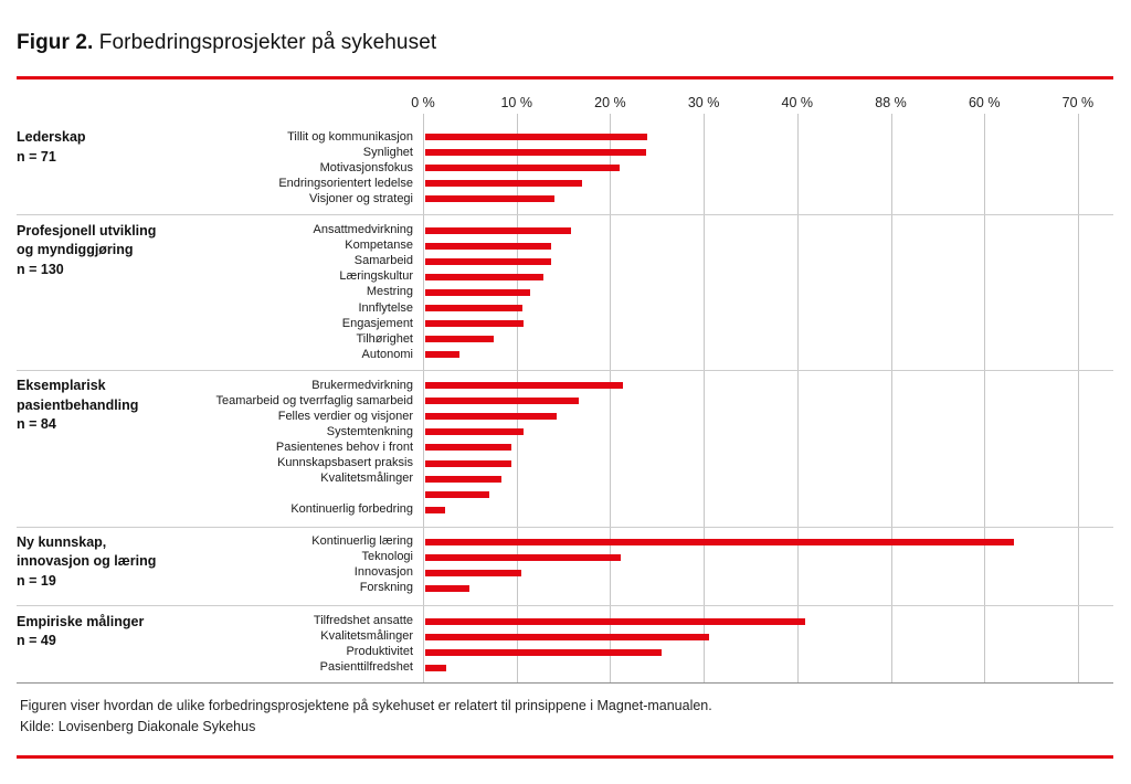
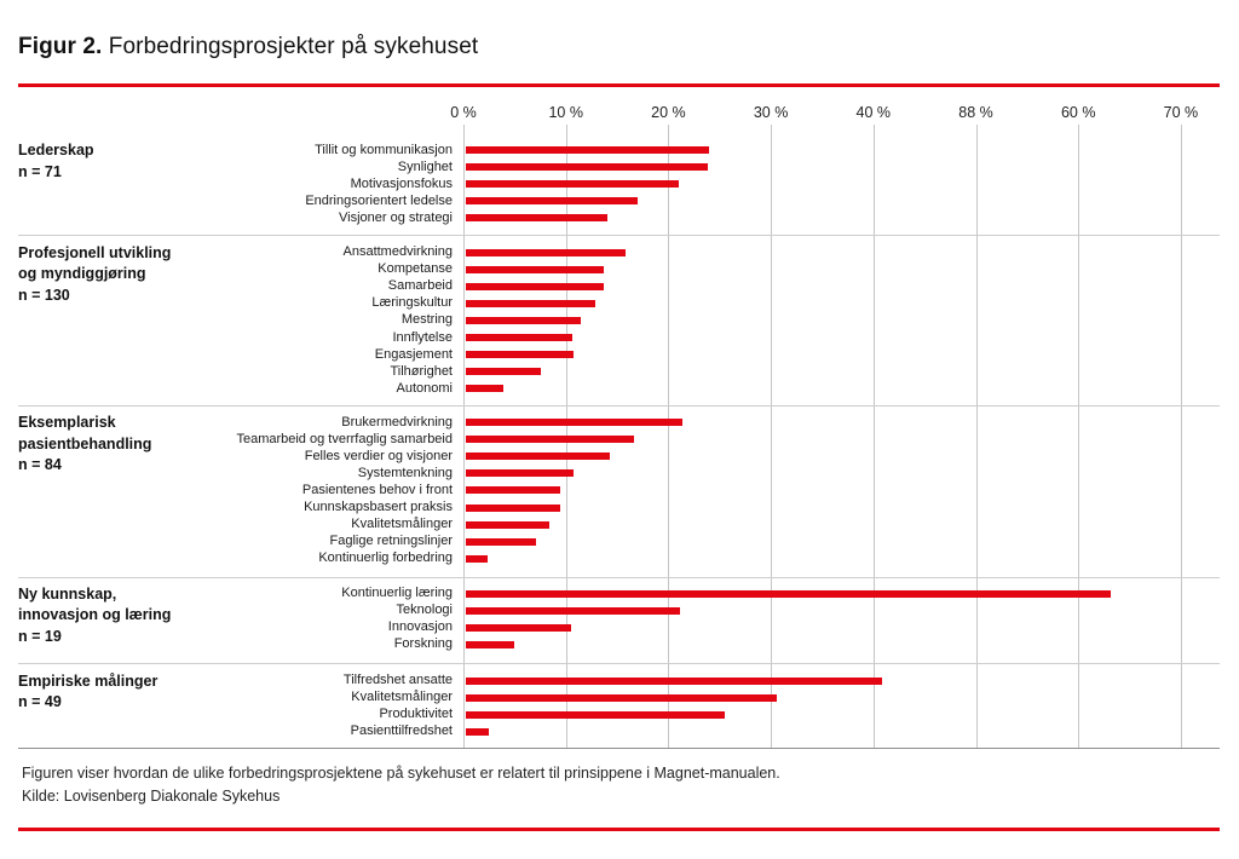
  Figur 2. Forbedringsprosjekter på sykehuset
  0 %
  10 %
  20 %
  30 %
  40 %
  88 %
  60 %
  70 %
  Lederskap
  n = 71
  Tillit og kommunikasjon
  Synlighet
  Motivasjonsfokus
  Endringsorientert ledelse
  Visjoner og strategi
  Profesjonell utvikling
  og myndiggjøring
  n = 130
  Ansattmedvirkning
  Kompetanse
  Samarbeid
  Læringskultur
  Mestring
  Innflytelse
  Engasjement
  Tilhørighet
  Autonomi
  Eksemplarisk
  pasientbehandling
  n = 84
  Brukermedvirkning
  Teamarbeid og tverrfaglig samarbeid
  Felles verdier og visjoner
  Systemtenkning
  Pasientenes behov i front
  Kunnskapsbasert praksis
  Kvalitetsmålinger
+ Faglige retningslinjer
  Kontinuerlig forbedring
  Ny kunnskap,
  innovasjon og læring
  n = 19
  Kontinuerlig læring
  Teknologi
  Innovasjon
  Forskning
  Empiriske målinger
  n = 49
  Tilfredshet ansatte
  Kvalitetsmålinger
  Produktivitet
  Pasienttilfredshet
  Figuren viser hvordan de ulike forbedringsprosjektene på sykehuset er relatert til prinsippene i Magnet-manualen.
  Kilde: Lovisenberg Diakonale Sykehus
